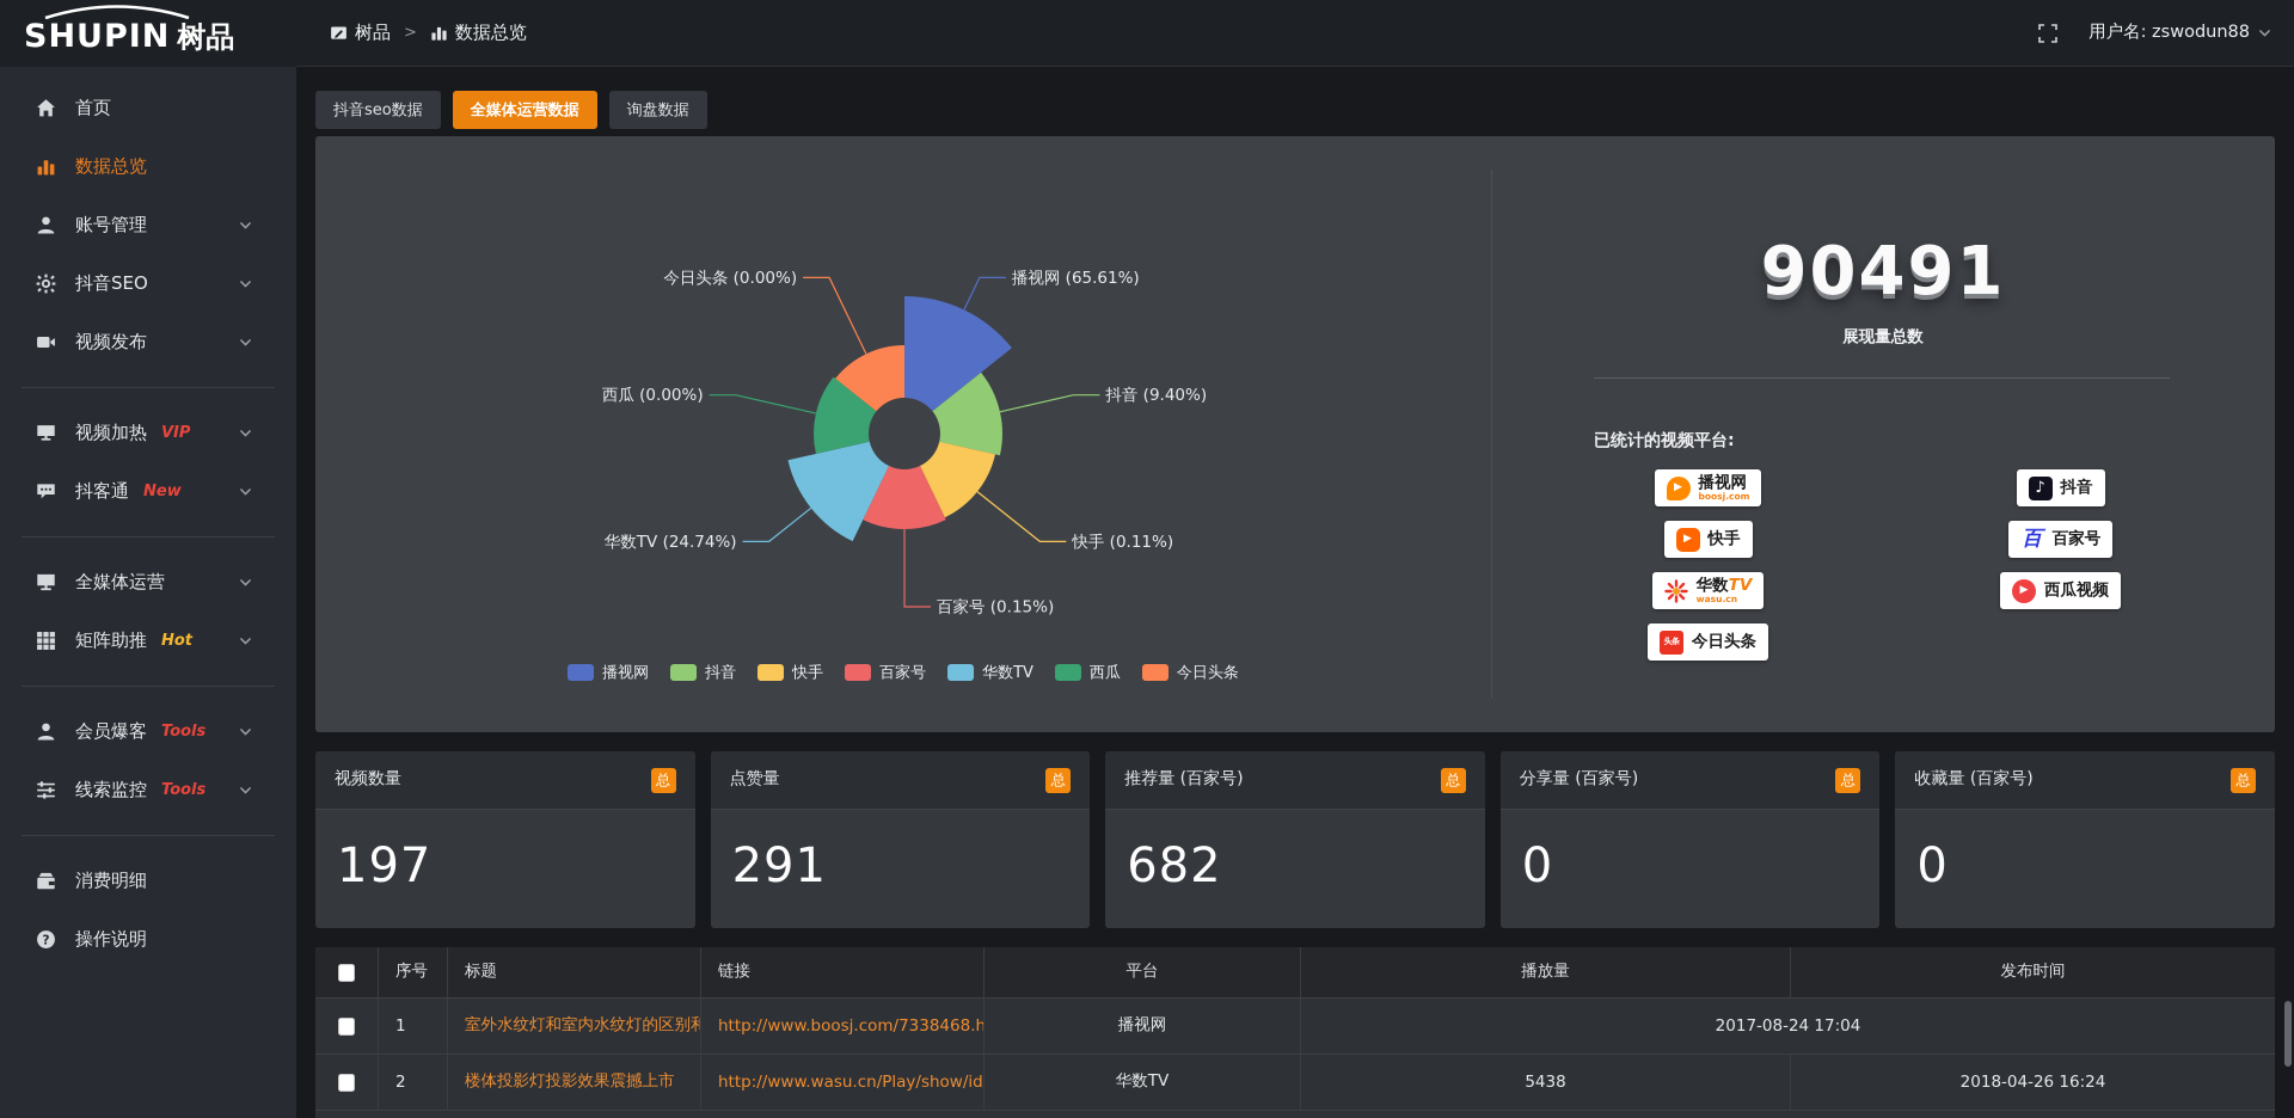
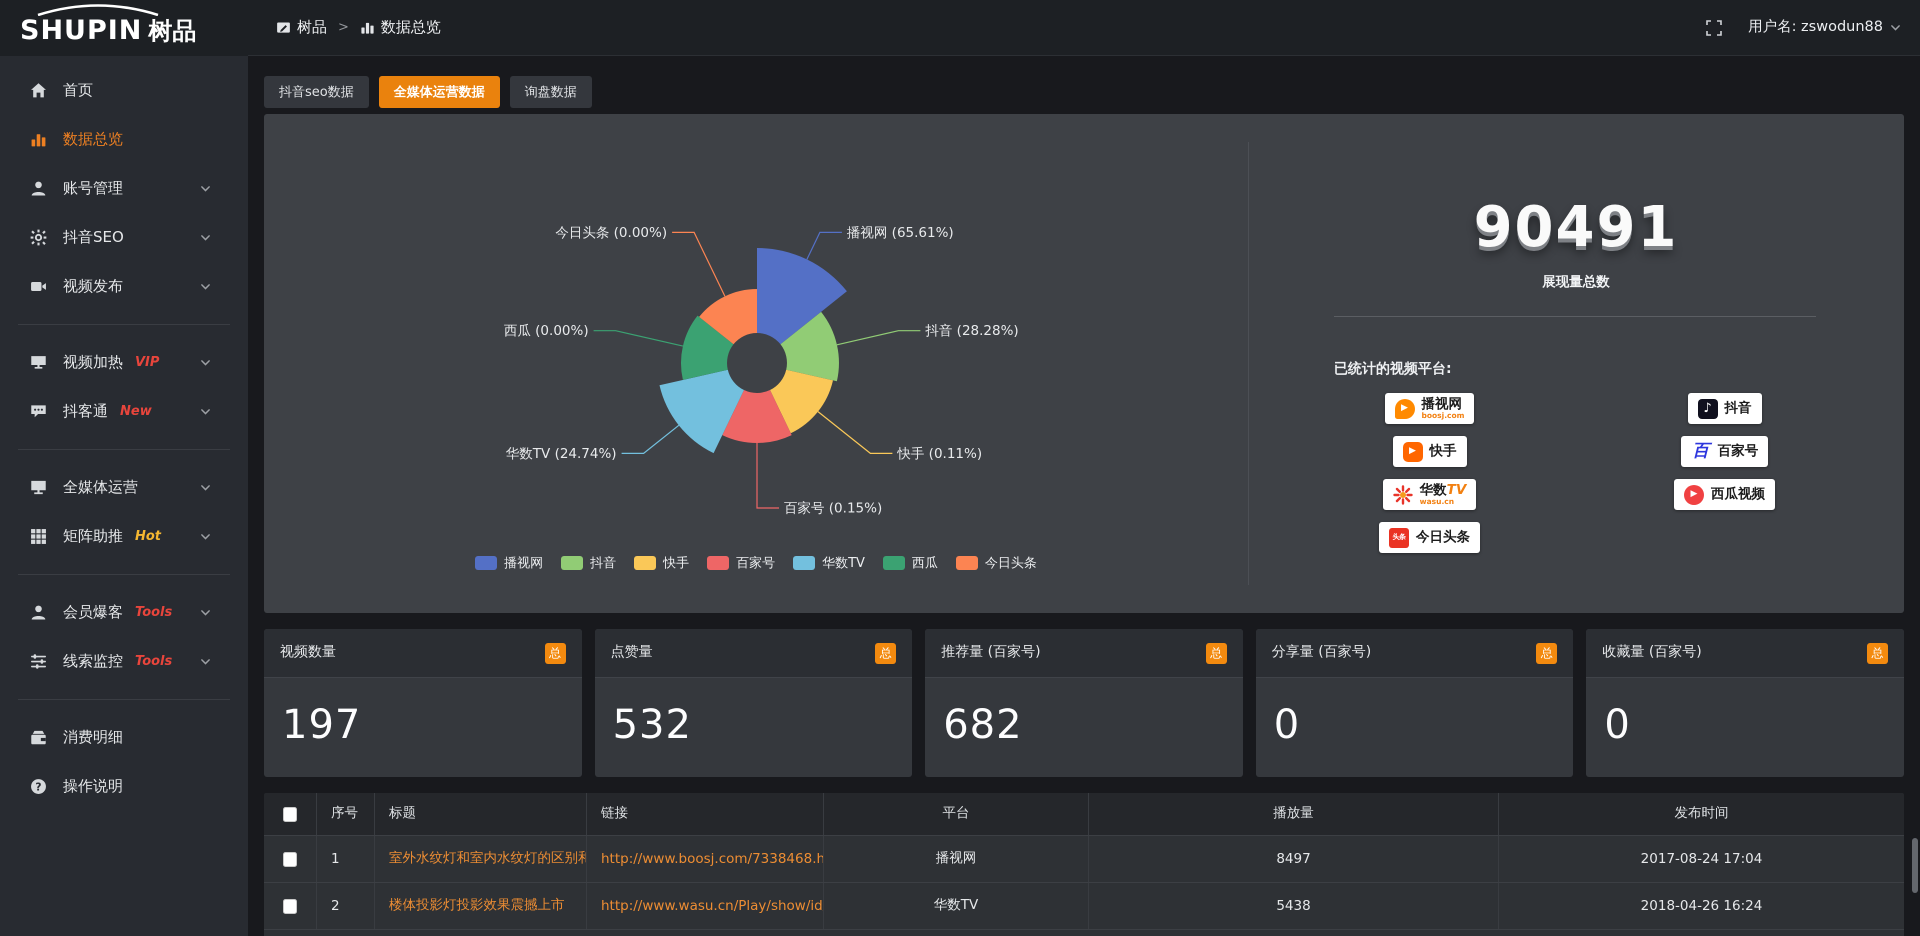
  SHUPIN 树品
  树品
  >
  数据总览
  用户名: zswodun88
  首页
  数据总览
  账号管理
  抖音SEO
  视频发布
  视频加热
  VIP
  抖客通
  New
  全媒体运营
  矩阵助推
  Hot
  会员爆客
  Tools
  线索监控
  Tools
  消费明细
  ?
  操作说明
  抖音seo数据
  全媒体运营数据
  询盘数据
  播视网 (65.61%)
- 抖音 (9.40%)
+ 抖音 (28.28%)
  快手 (0.11%)
  百家号 (0.15%)
  华数TV (24.74%)
  西瓜 (0.00%)
  今日头条 (0.00%)
  播视网
  抖音
  快手
  百家号
  华数TV
  西瓜
  今日头条
  90491
  展现量总数
  已统计的视频平台:
  ▶
  播视网
  boosj.com
  ▶
  快手
  华数TV
  wasu.cn
  头条
  今日头条
  ♪
  抖音
  百
  百家号
  ▶
  西瓜视频
  视频数量
  总
  197
  点赞量
  总
- 291
+ 532
  推荐量 (百家号)
  总
  682
  分享量 (百家号)
  总
  0
  收藏量 (百家号)
  总
  0
  序号
  标题
  链接
  平台
  播放量
  发布时间
  1
  室外水纹灯和室内水纹灯的区别和
  http://www.boosj.com/7338468.h
  播视网
+ 8497
  2017-08-24 17:04
  2
  楼体投影灯投影效果震撼上市
  http://www.wasu.cn/Play/show/id
  华数TV
  5438
  2018-04-26 16:24
